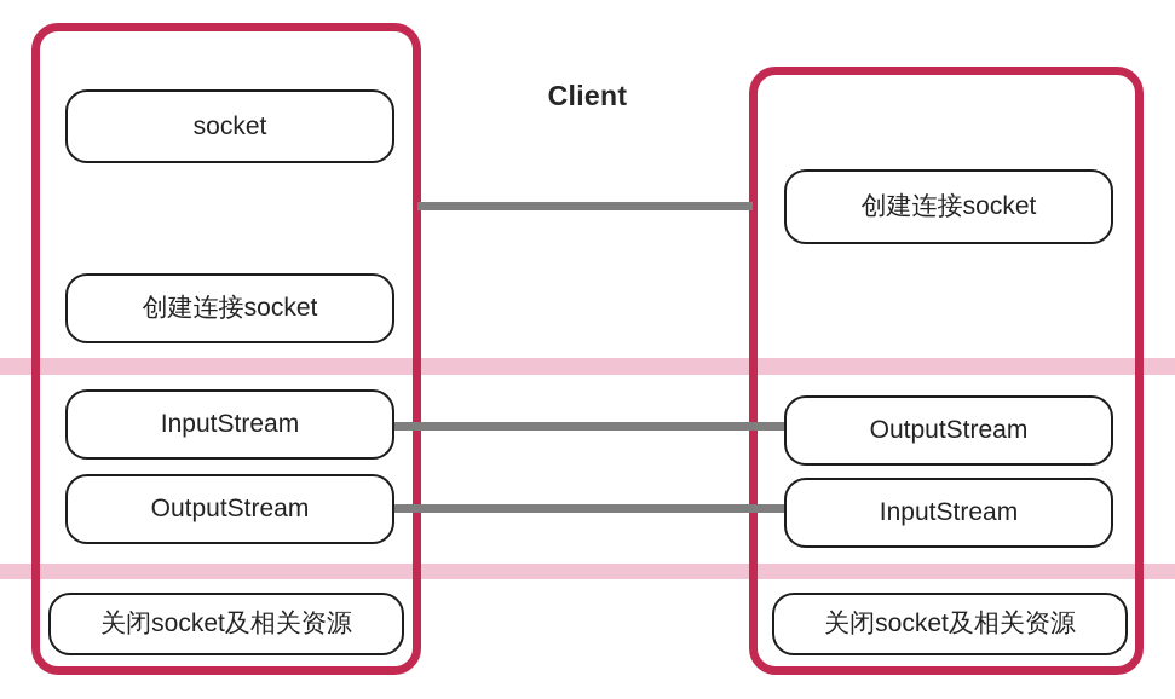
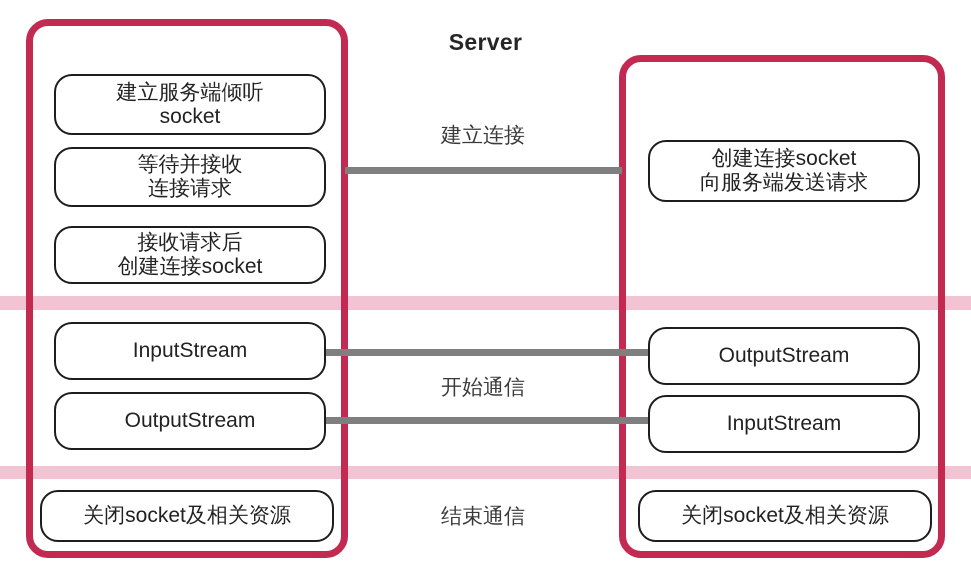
+ Server
+ 建立服务端倾听
  socket
+ 等待并接收
+ 连接请求
+ 接收请求后
  创建连接socket
  InputStream
  OutputStream
  关闭socket及相关资源
- Client
  创建连接socket
+ 向服务端发送请求
  OutputStream
  InputStream
  关闭socket及相关资源
+ 建立连接
+ 开始通信
+ 结束通信
